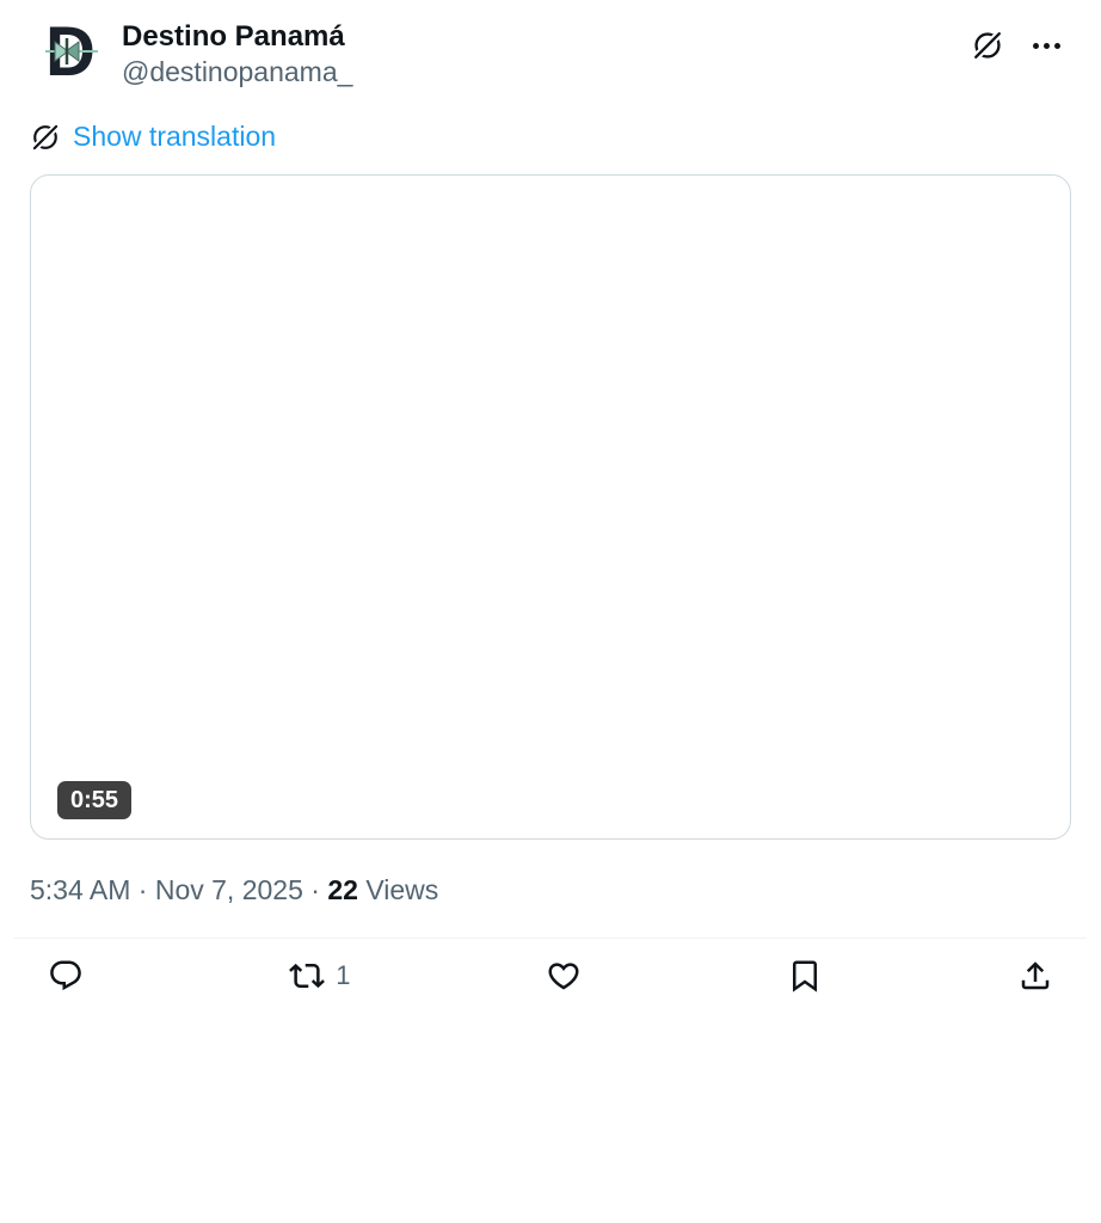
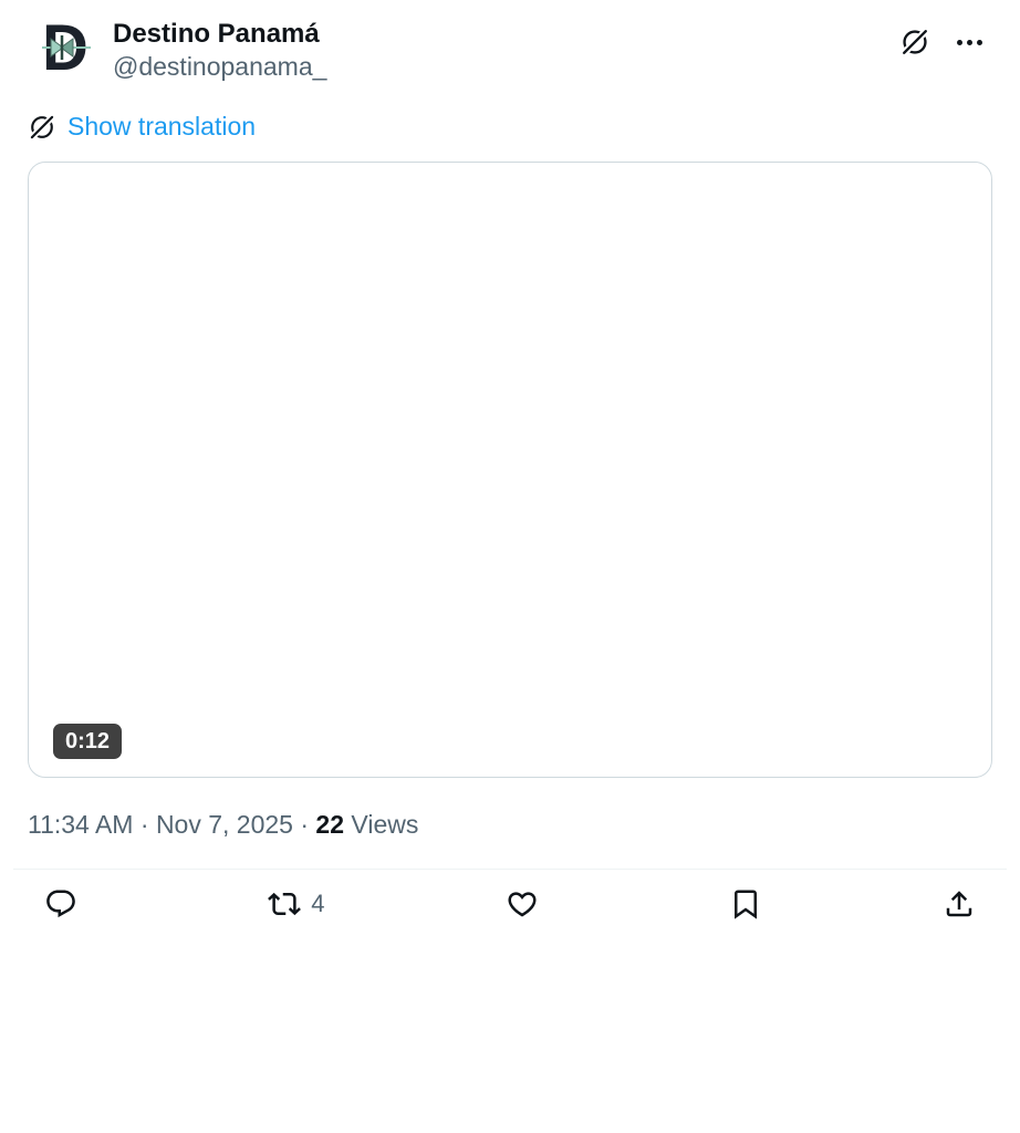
  Destino Panamá
  @destinopanama_
  Show translation
- 0:55
+ 0:12
- 5:34 AM · Nov 7, 2025 · 22 Views
+ 11:34 AM · Nov 7, 2025 · 22 Views
- 1
+ 4
